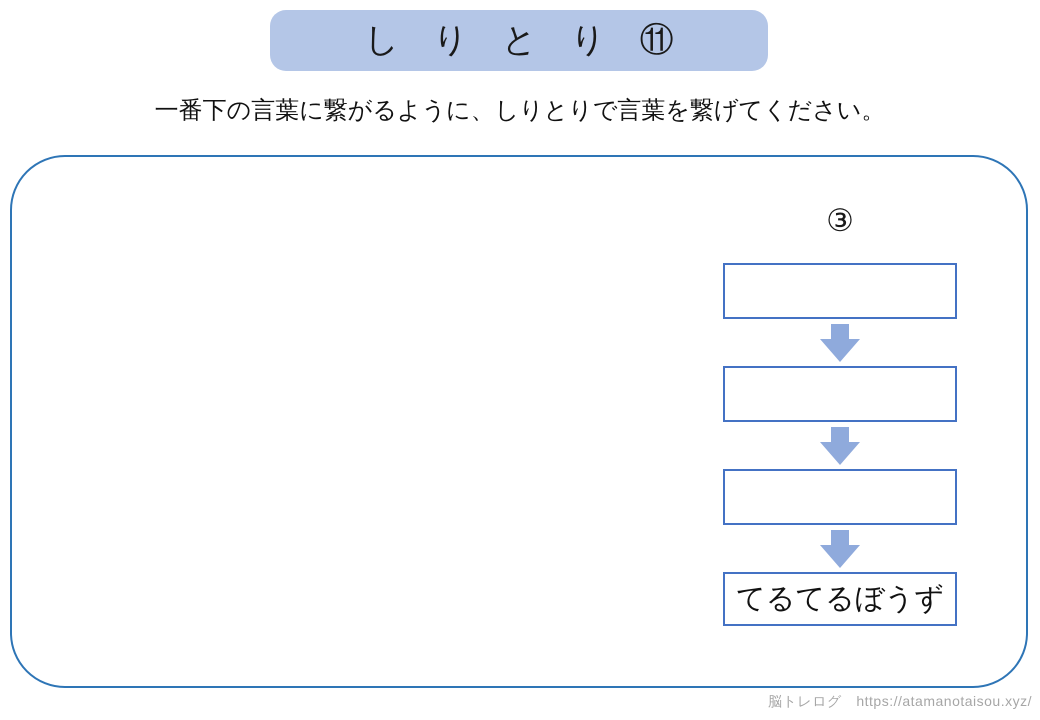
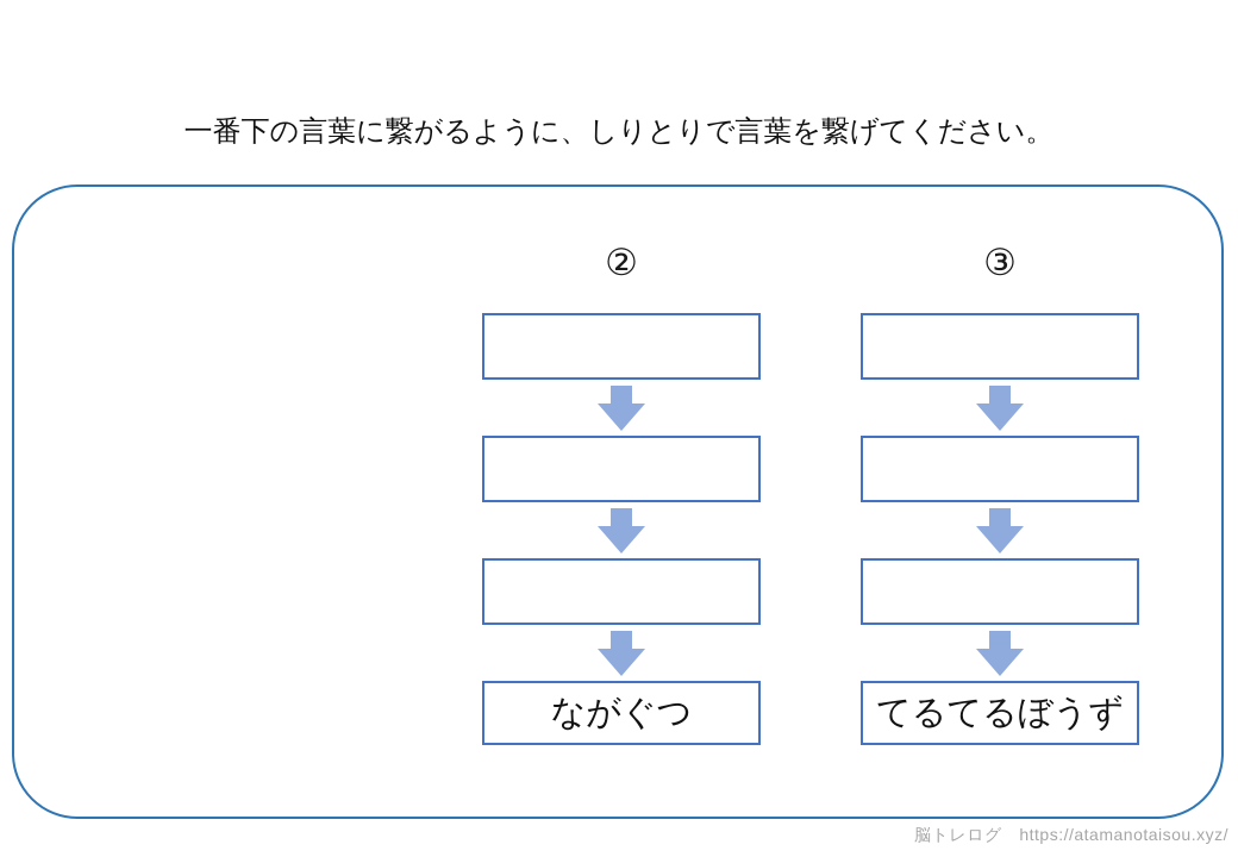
- し り と り ⑪
  一番下の言葉に繋がるように、しりとりで言葉を繋げてください。
+ ②
+ ながぐつ
  ③
  てるてるぼうず
  脳トレログ https://atamanotaisou.xyz/
